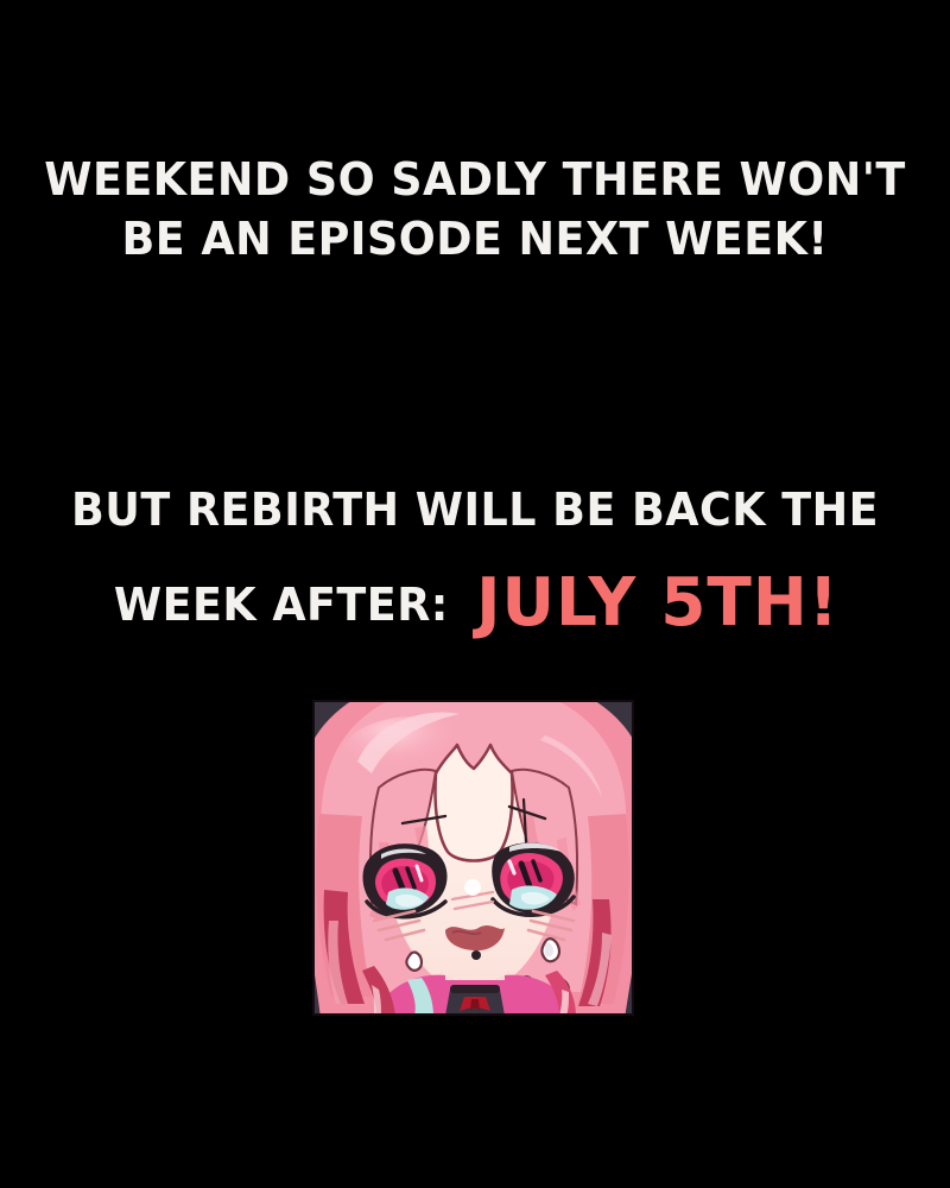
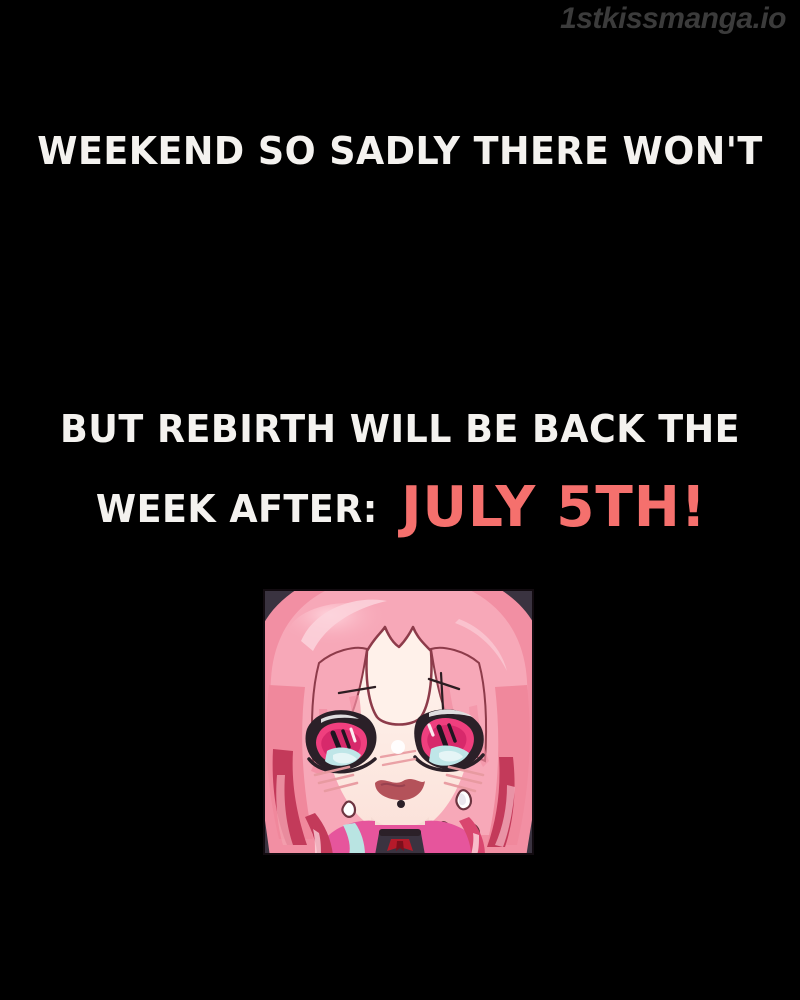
+ 1stkissmanga.io
  WEEKEND SO SADLY THERE WON'T
- BE AN EPISODE NEXT WEEK!
  BUT REBIRTH WILL BE BACK THE
  WEEK AFTER:
  JULY 5TH!
